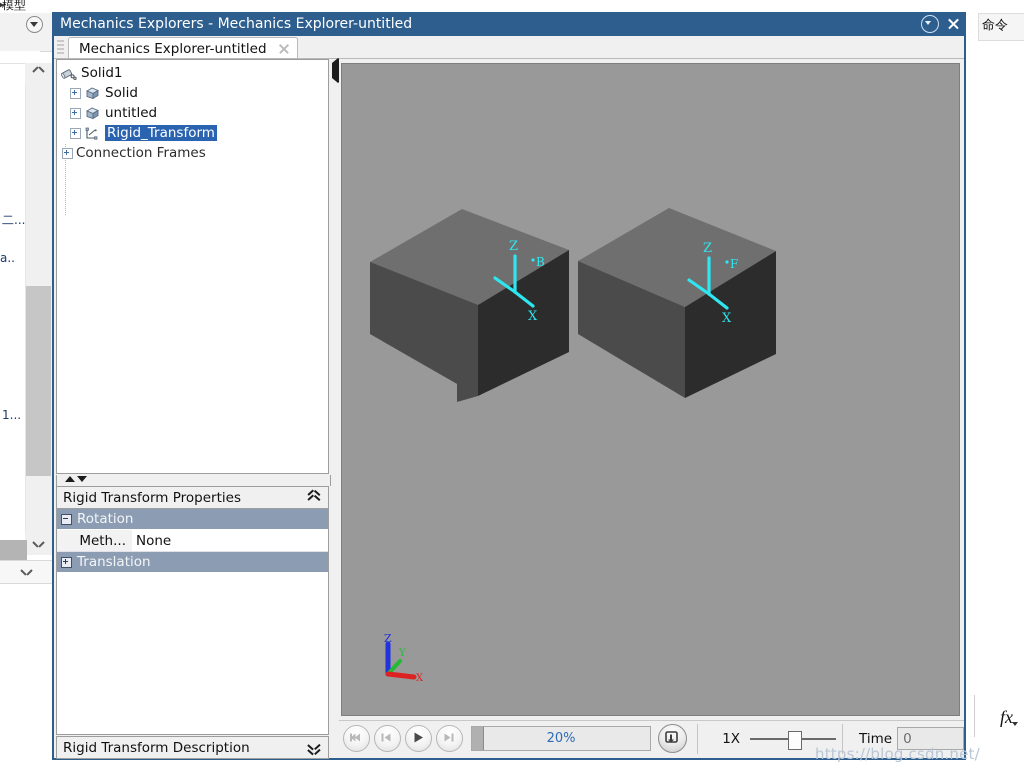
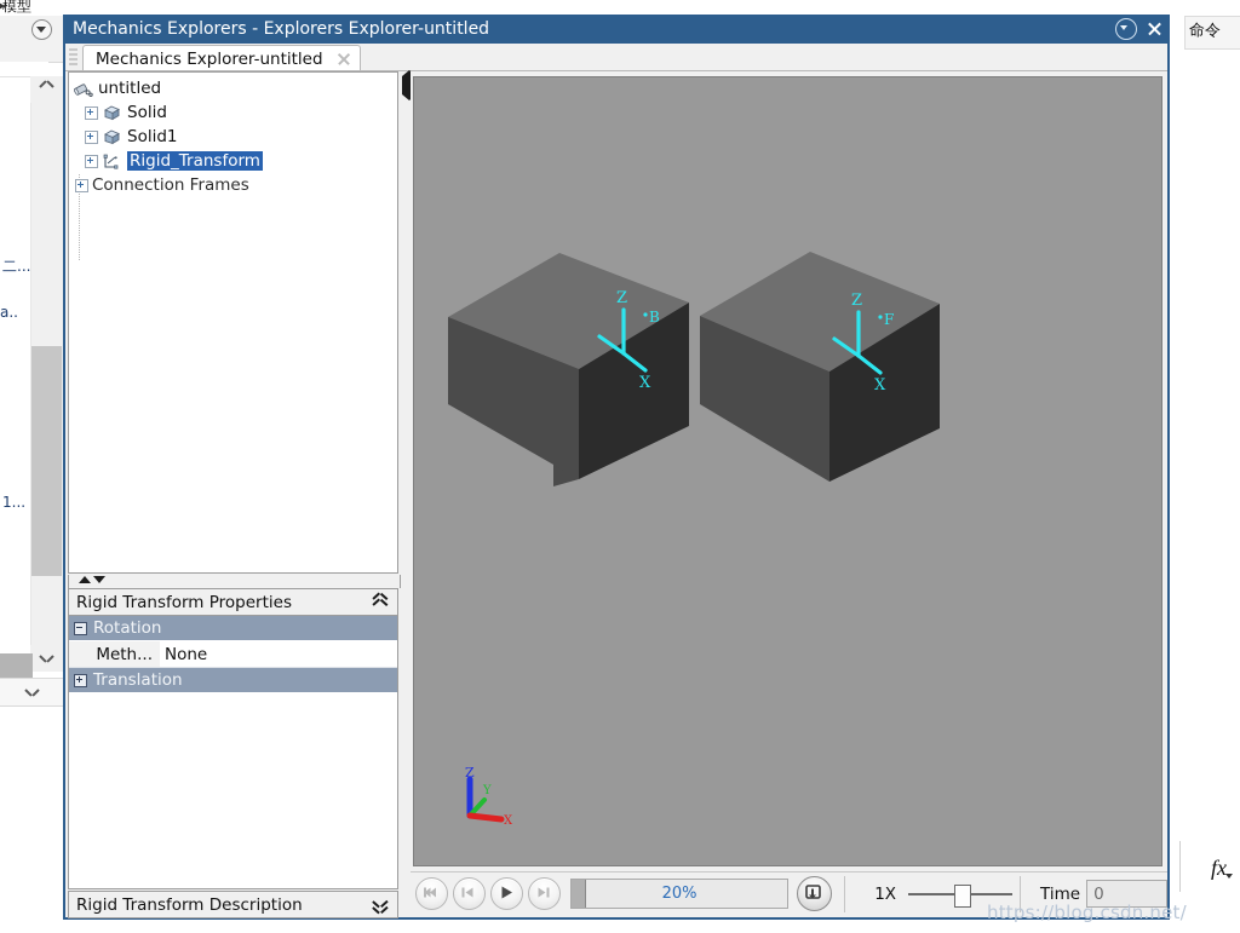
  模型
  二...
  a..
  1...
  命令
  fx
- Mechanics Explorers - Mechanics Explorer-untitled
+ Mechanics Explorers - Explorers Explorer-untitled
  Mechanics Explorer-untitled
- Solid1
+ untitled
  Solid
- untitled
+ Solid1
  Rigid_Transform
  Connection Frames
  Rigid Transform Properties
  Rotation
  Meth...
  None
  Translation
  Rigid Transform Description
  Z
  B
  X
  Z
  F
  X
  Z
  Y
  X
  20%
  1X
  Time
  0
  https://blog.csdn.net/
